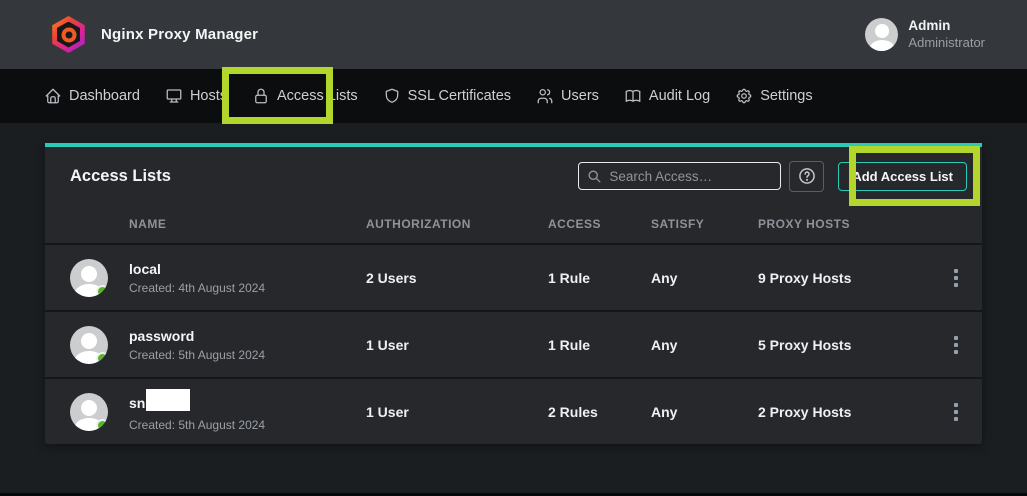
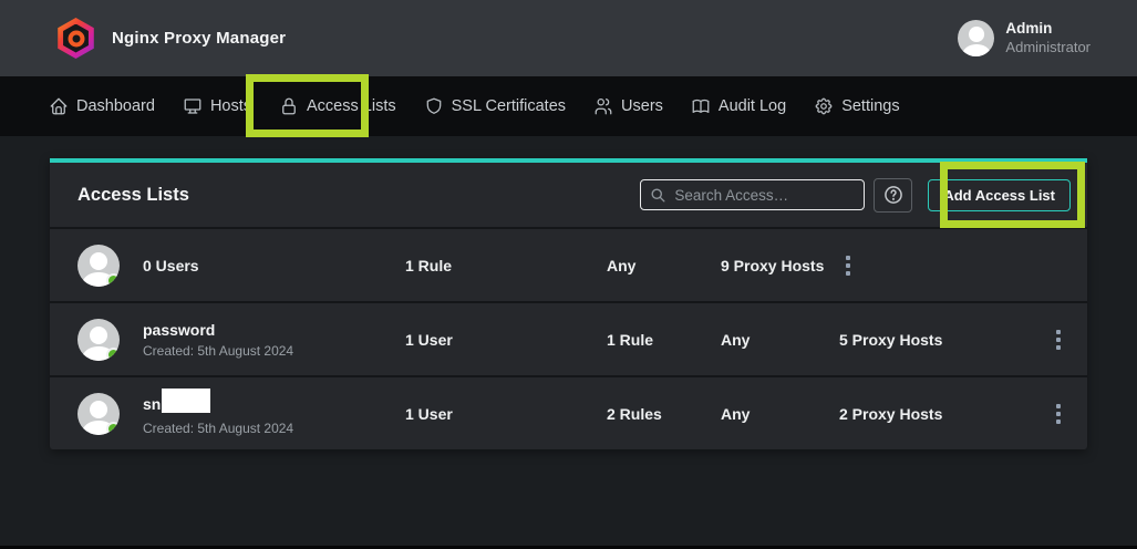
  Nginx Proxy Manager
  Admin
  Administrator
  Dashboard
  Hosts
  Access Lists
  SSL Certificates
  Users
  Audit Log
  Settings
  Access Lists
  Search Access…
  Add Access List
- NAME
- AUTHORIZATION
- ACCESS
- SATISFY
- PROXY HOSTS
- local
- Created: 4th August 2024
- 2 Users
+ 0 Users
  1 Rule
  Any
  9 Proxy Hosts
  password
  Created: 5th August 2024
  1 User
  1 Rule
  Any
  5 Proxy Hosts
  sn
  Created: 5th August 2024
  1 User
  2 Rules
  Any
  2 Proxy Hosts
